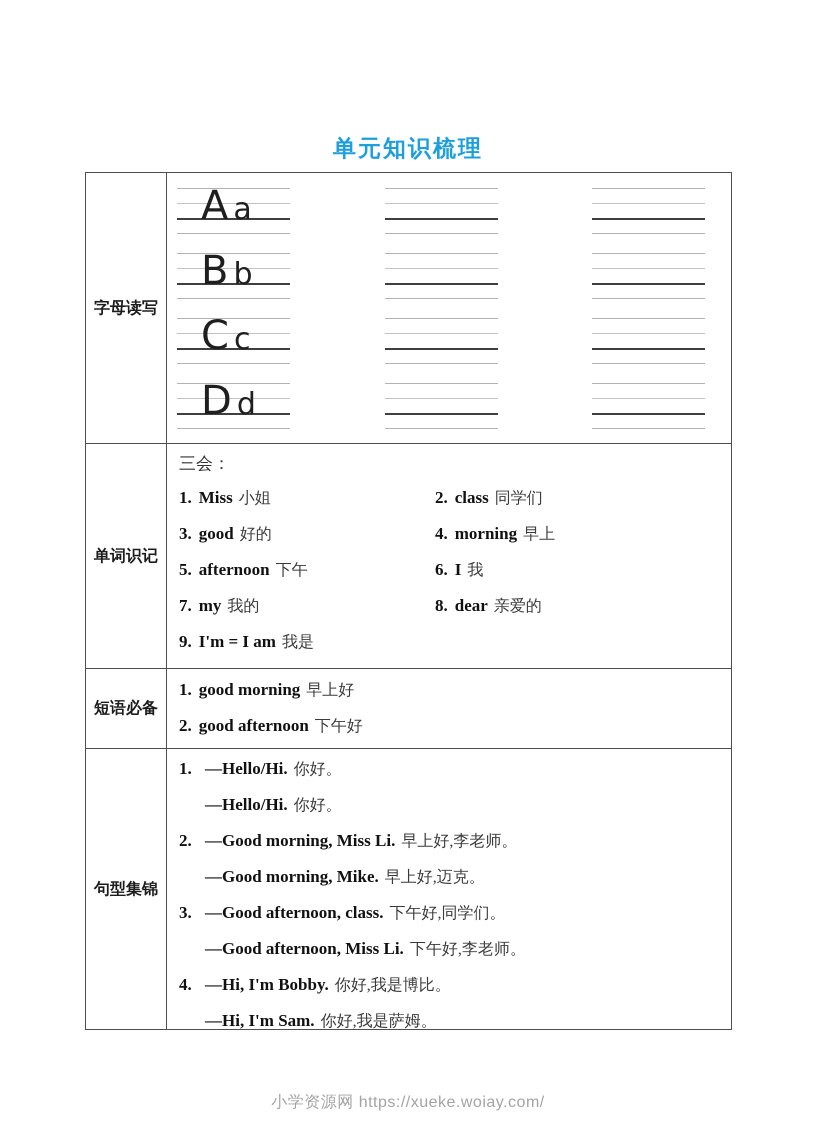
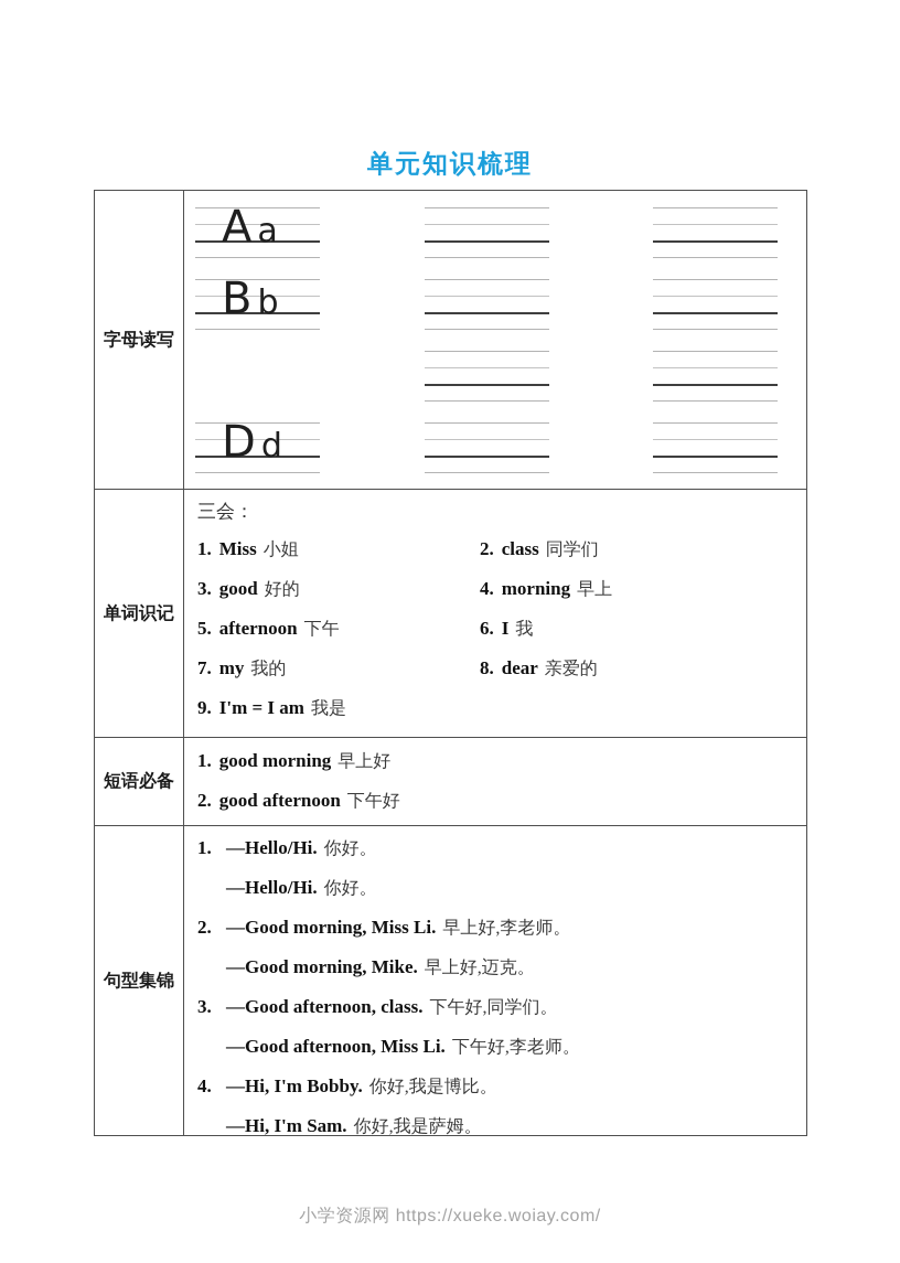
  单元知识梳理
  字母读写
  A a
  B b
- C c
  D d
  单词识记
  三会：
  1. Miss 小姐
  2. class 同学们
  3. good 好的
  4. morning 早上
  5. afternoon 下午
  6. I 我
  7. my 我的
  8. dear 亲爱的
  9. I'm = I am 我是
  短语必备
  1. good morning 早上好
  2. good afternoon 下午好
  句型集锦
  1. —Hello/Hi. 你好。
  —Hello/Hi. 你好。
  2. —Good morning, Miss Li. 早上好,李老师。
  —Good morning, Mike. 早上好,迈克。
  3. —Good afternoon, class. 下午好,同学们。
  —Good afternoon, Miss Li. 下午好,李老师。
  4. —Hi, I'm Bobby. 你好,我是博比。
  —Hi, I'm Sam. 你好,我是萨姆。
  小学资源网 https://xueke.woiay.com/
